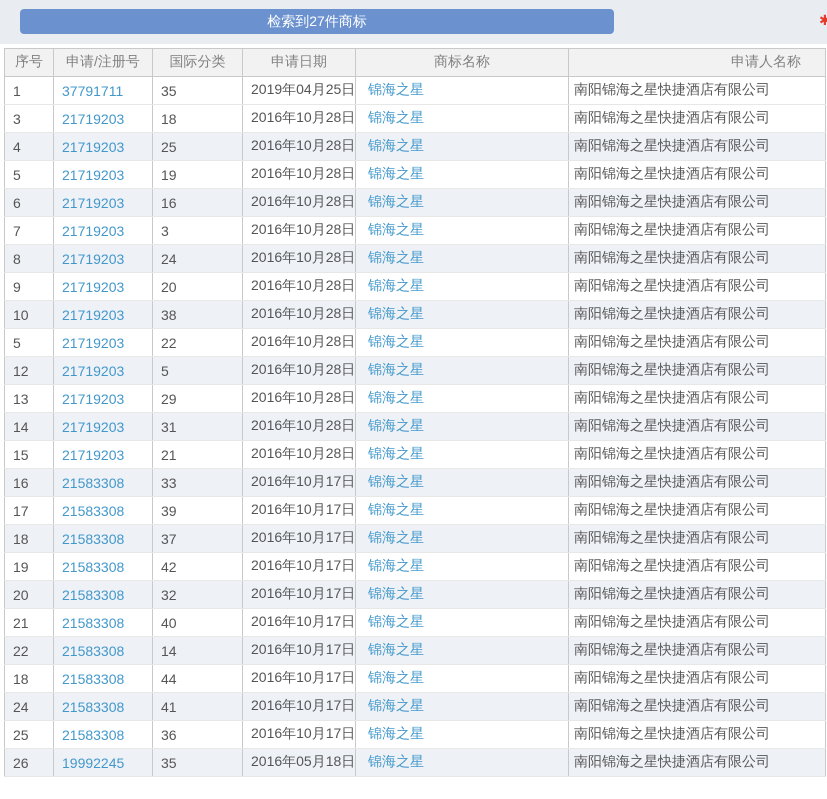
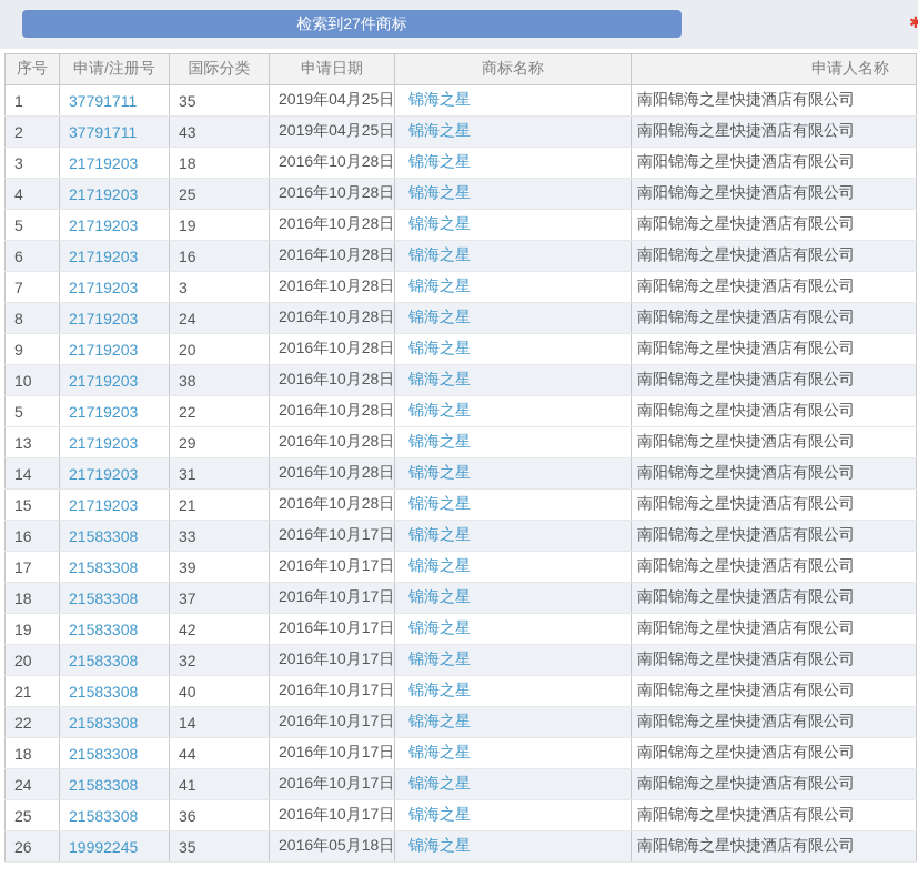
  检索到27件商标
  ✱
  序号	申请/注册号	国际分类	申请日期	商标名称	申请人名称
  1	37791711	35	2019年04月25日	锦海之星	南阳锦海之星快捷酒店有限公司
+ 2	37791711	43	2019年04月25日	锦海之星	南阳锦海之星快捷酒店有限公司
  3	21719203	18	2016年10月28日	锦海之星	南阳锦海之星快捷酒店有限公司
  4	21719203	25	2016年10月28日	锦海之星	南阳锦海之星快捷酒店有限公司
  5	21719203	19	2016年10月28日	锦海之星	南阳锦海之星快捷酒店有限公司
  6	21719203	16	2016年10月28日	锦海之星	南阳锦海之星快捷酒店有限公司
  7	21719203	3	2016年10月28日	锦海之星	南阳锦海之星快捷酒店有限公司
  8	21719203	24	2016年10月28日	锦海之星	南阳锦海之星快捷酒店有限公司
  9	21719203	20	2016年10月28日	锦海之星	南阳锦海之星快捷酒店有限公司
  10	21719203	38	2016年10月28日	锦海之星	南阳锦海之星快捷酒店有限公司
  5	21719203	22	2016年10月28日	锦海之星	南阳锦海之星快捷酒店有限公司
- 12	21719203	5	2016年10月28日	锦海之星	南阳锦海之星快捷酒店有限公司
  13	21719203	29	2016年10月28日	锦海之星	南阳锦海之星快捷酒店有限公司
  14	21719203	31	2016年10月28日	锦海之星	南阳锦海之星快捷酒店有限公司
  15	21719203	21	2016年10月28日	锦海之星	南阳锦海之星快捷酒店有限公司
  16	21583308	33	2016年10月17日	锦海之星	南阳锦海之星快捷酒店有限公司
  17	21583308	39	2016年10月17日	锦海之星	南阳锦海之星快捷酒店有限公司
  18	21583308	37	2016年10月17日	锦海之星	南阳锦海之星快捷酒店有限公司
  19	21583308	42	2016年10月17日	锦海之星	南阳锦海之星快捷酒店有限公司
  20	21583308	32	2016年10月17日	锦海之星	南阳锦海之星快捷酒店有限公司
  21	21583308	40	2016年10月17日	锦海之星	南阳锦海之星快捷酒店有限公司
  22	21583308	14	2016年10月17日	锦海之星	南阳锦海之星快捷酒店有限公司
  18	21583308	44	2016年10月17日	锦海之星	南阳锦海之星快捷酒店有限公司
  24	21583308	41	2016年10月17日	锦海之星	南阳锦海之星快捷酒店有限公司
  25	21583308	36	2016年10月17日	锦海之星	南阳锦海之星快捷酒店有限公司
  26	19992245	35	2016年05月18日	锦海之星	南阳锦海之星快捷酒店有限公司
